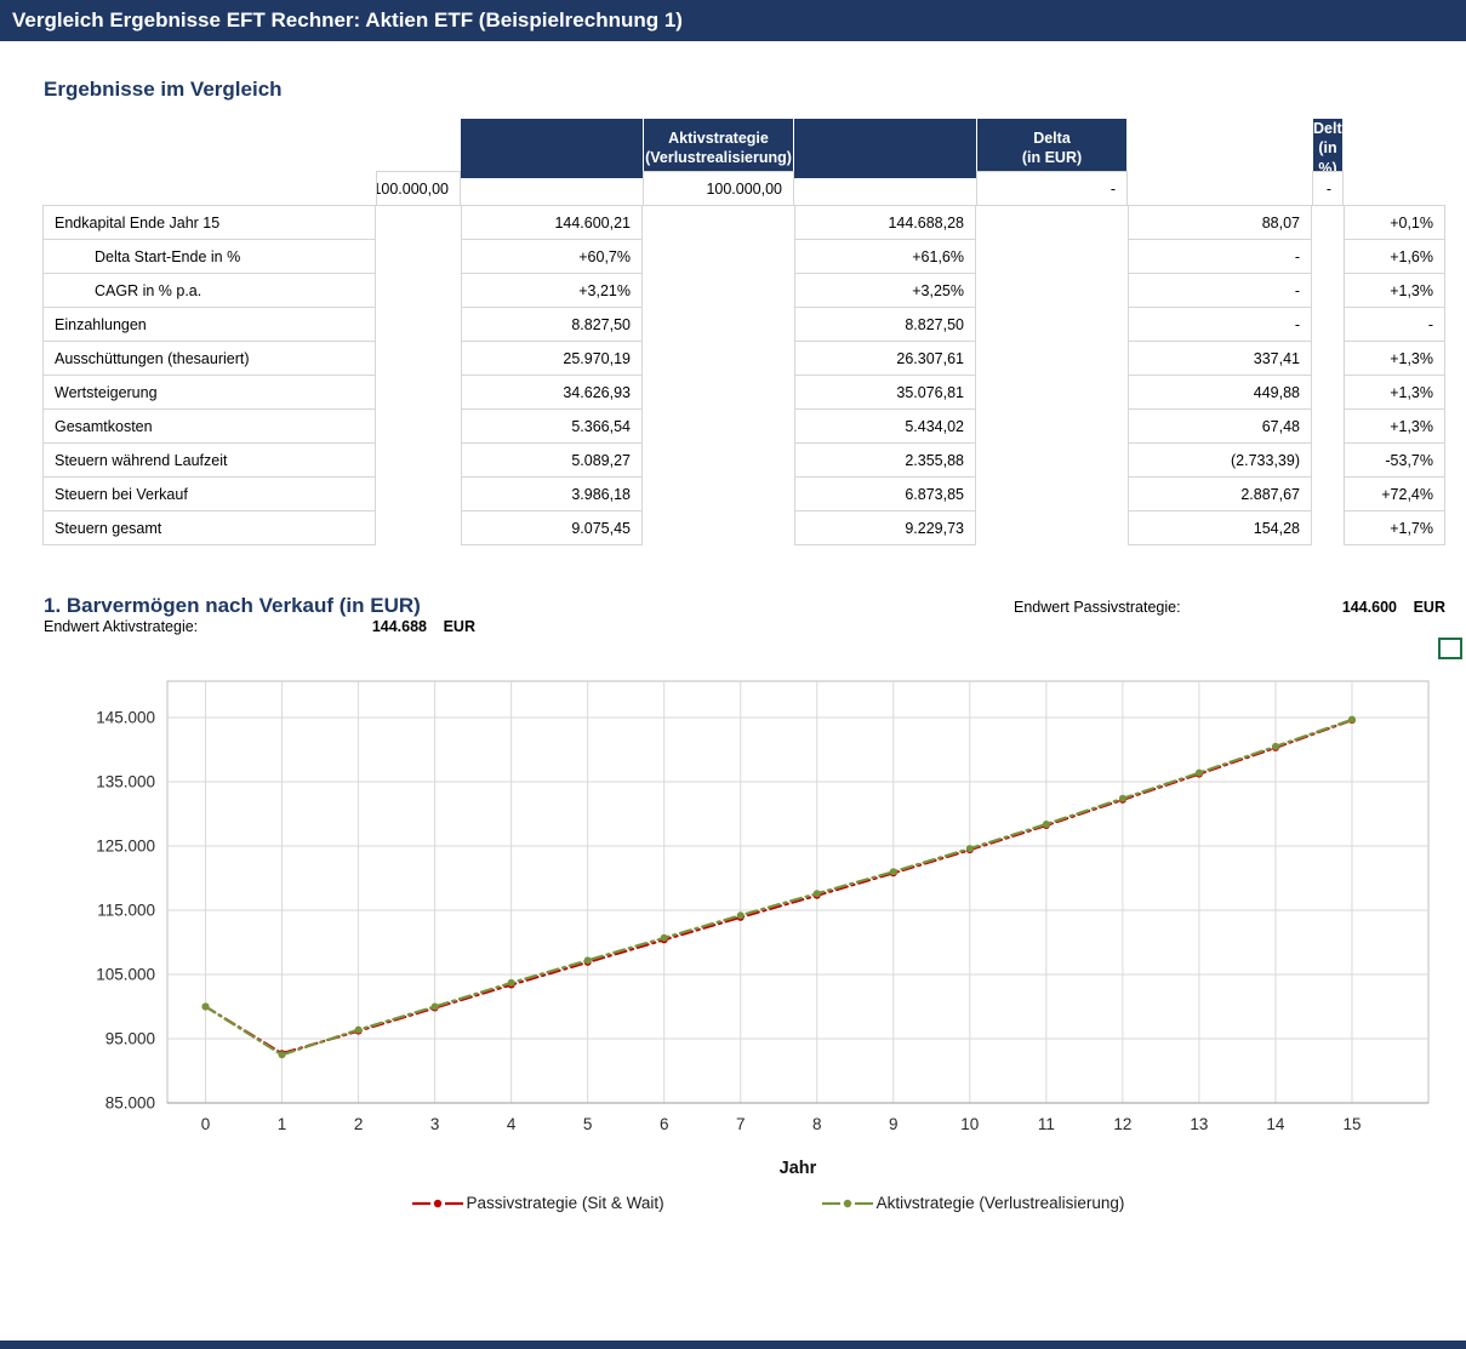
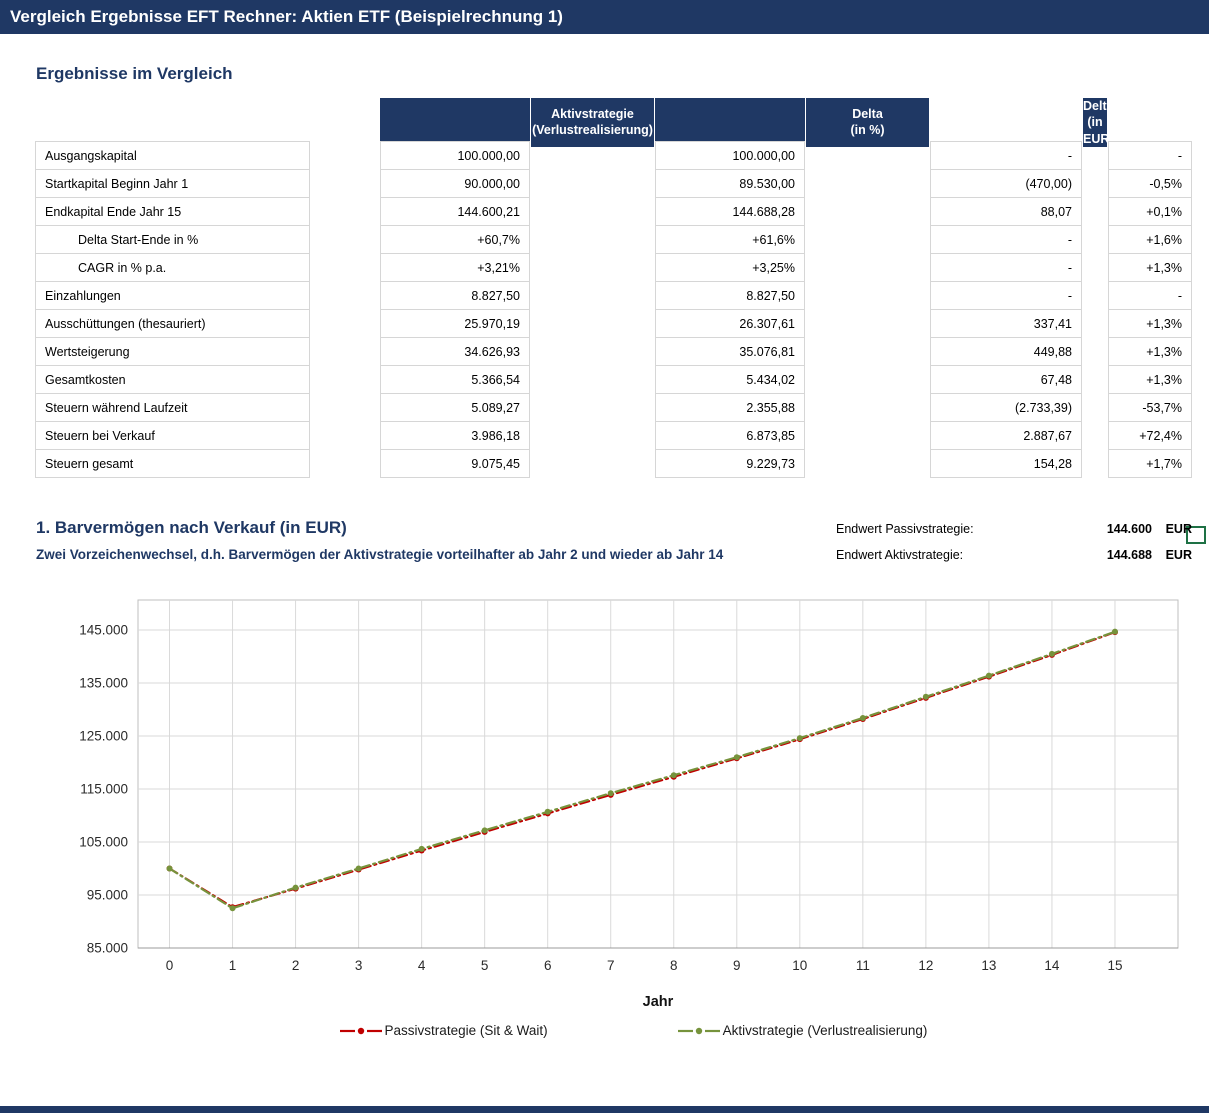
  Vergleich Ergebnisse EFT Rechner: Aktien ETF (Beispielrechnung 1)
  Ergebnisse im Vergleich
  Aktivstrategie
  (Verlustrealisierung)
  Delta
- (in EUR)
+ (in %)
  Delta
- (in %)
+ (in EUR)
+ Ausgangskapital
  100.000,00
  100.000,00
  -
  -
+ Startkapital Beginn Jahr 1
+ 90.000,00
+ 89.530,00
+ (470,00)
+ -0,5%
  Endkapital Ende Jahr 15
  144.600,21
  144.688,28
  88,07
  +0,1%
  Delta Start-Ende in %
  +60,7%
  +61,6%
  -
  +1,6%
  CAGR in % p.a.
  +3,21%
  +3,25%
  -
  +1,3%
  Einzahlungen
  8.827,50
  8.827,50
  -
  -
  Ausschüttungen (thesauriert)
  25.970,19
  26.307,61
  337,41
  +1,3%
  Wertsteigerung
  34.626,93
  35.076,81
  449,88
  +1,3%
  Gesamtkosten
  5.366,54
  5.434,02
  67,48
  +1,3%
  Steuern während Laufzeit
  5.089,27
  2.355,88
  (2.733,39)
  -53,7%
  Steuern bei Verkauf
  3.986,18
  6.873,85
  2.887,67
  +72,4%
  Steuern gesamt
  9.075,45
  9.229,73
  154,28
  +1,7%
  1. Barvermögen nach Verkauf (in EUR)
  Endwert Passivstrategie:
  144.600
  EUR
+ Zwei Vorzeichenwechsel, d.h. Barvermögen der Aktivstrategie vorteilhafter ab Jahr 2 und wieder ab Jahr 14
  Endwert Aktivstrategie:
  144.688
  EUR
  85.000
  95.000
  105.000
  115.000
  125.000
  135.000
  145.000
  0
  1
  2
  3
  4
  5
  6
  7
  8
  9
  10
  11
  12
  13
  14
  15
  Jahr
  Passivstrategie (Sit & Wait)
  Aktivstrategie (Verlustrealisierung)
